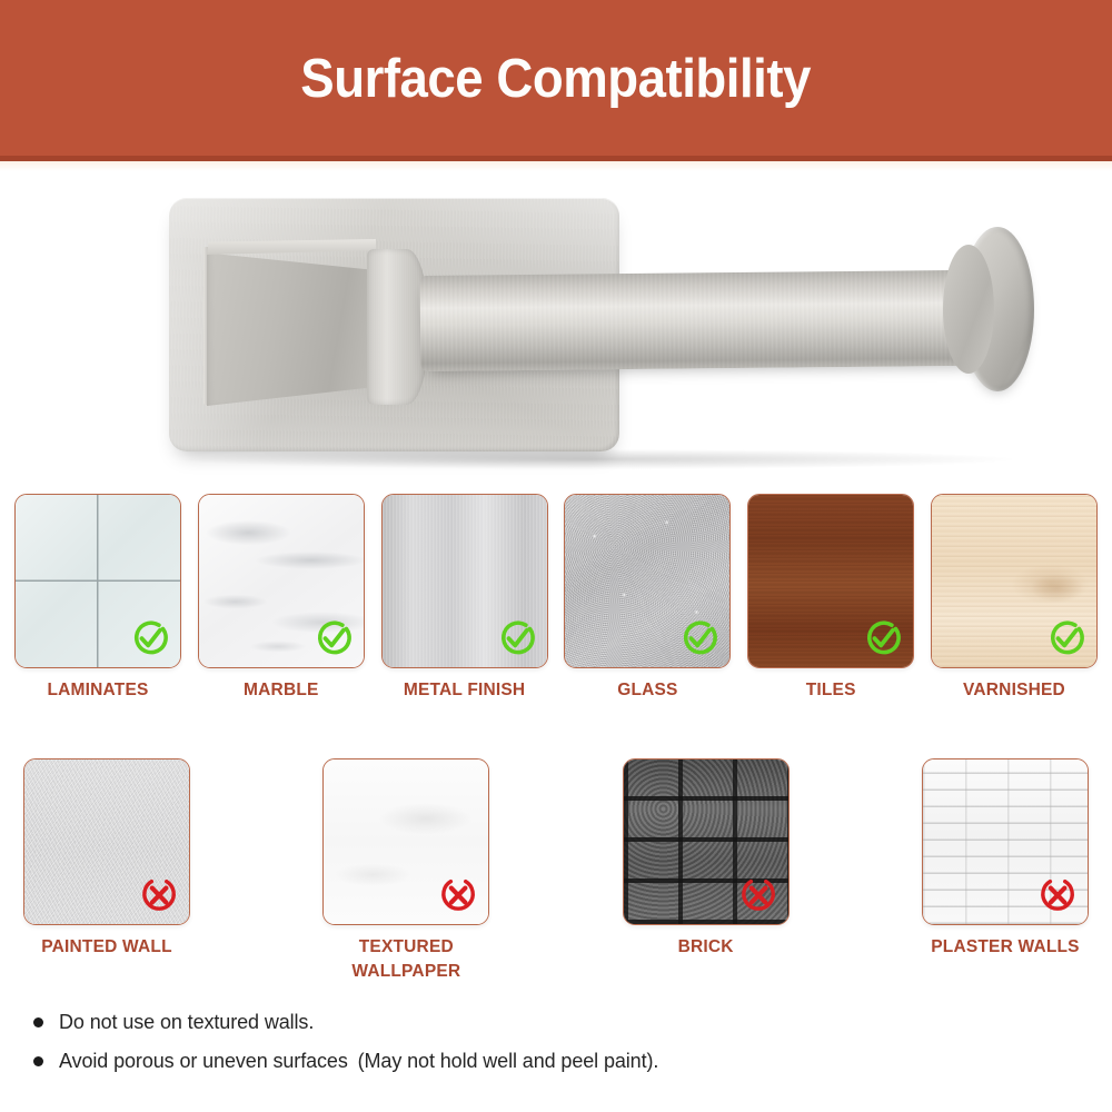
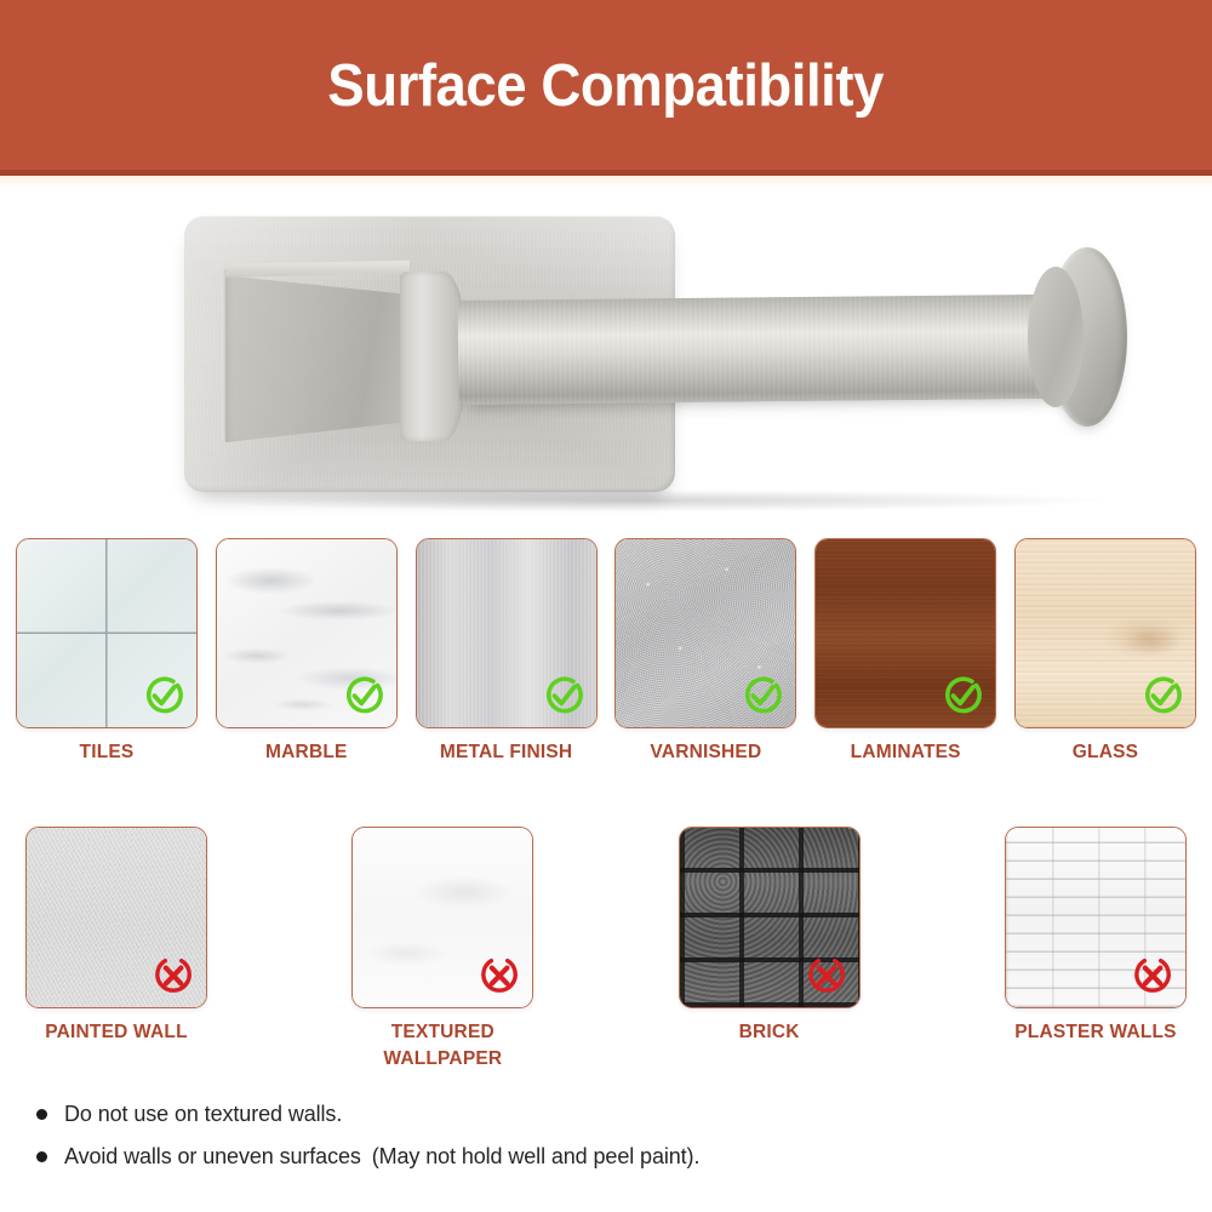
  Surface Compatibility
- LAMINATES
+ TILES
  MARBLE
  METAL FINISH
- GLASS
+ VARNISHED
- TILES
+ LAMINATES
- VARNISHED
+ GLASS
  PAINTED WALL
  TEXTURED
  WALLPAPER
  BRICK
  PLASTER WALLS
  Do not use on textured walls.
- Avoid porous or uneven surfaces (May not hold well and peel paint).
+ Avoid walls or uneven surfaces (May not hold well and peel paint).
